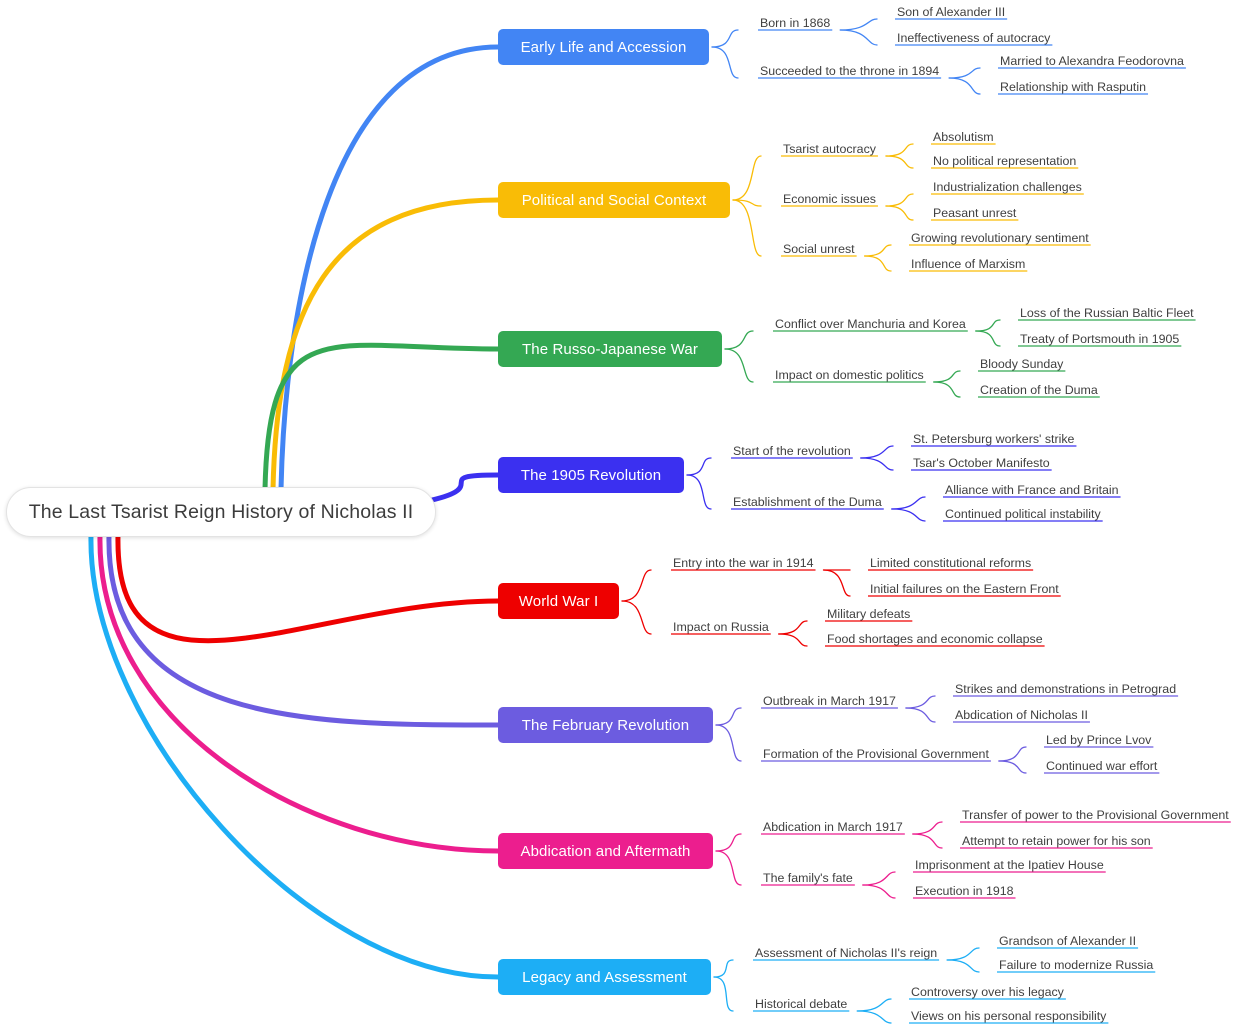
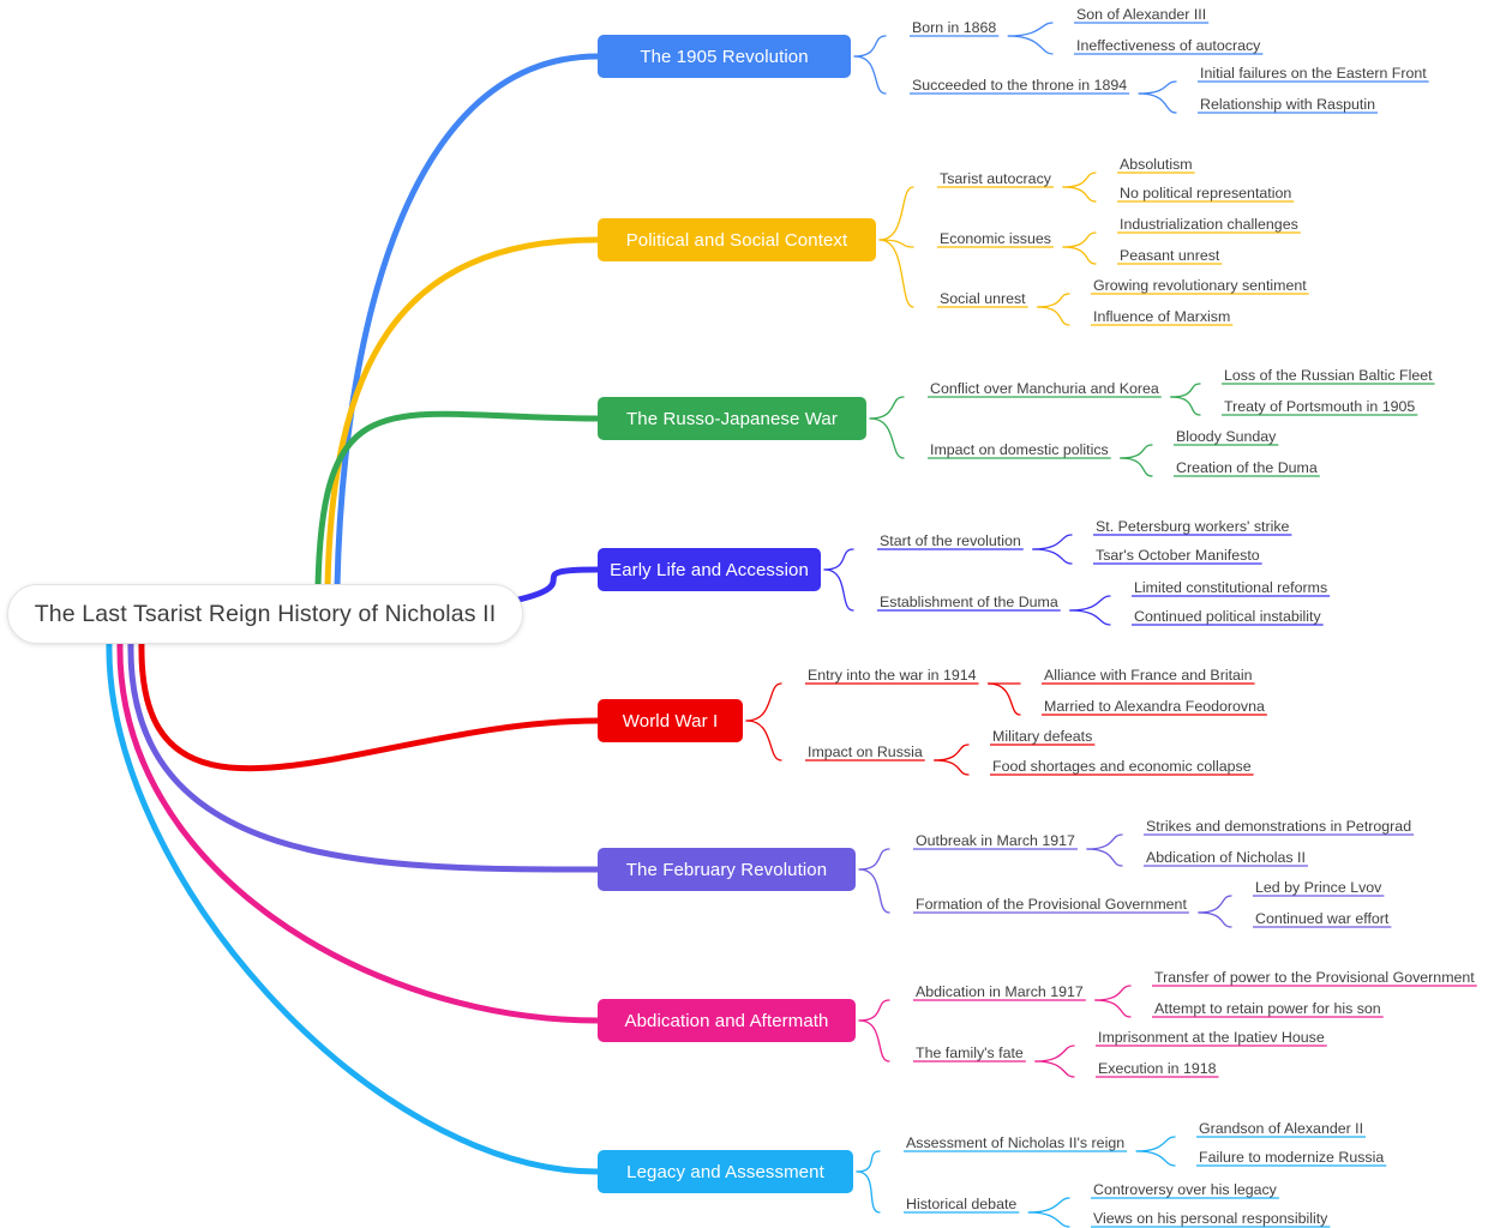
  The Last Tsarist Reign History of Nicholas II
- Early Life and Accession
+ The 1905 Revolution
  Born in 1868
  Son of Alexander III
  Ineffectiveness of autocracy
  Succeeded to the throne in 1894
- Married to Alexandra Feodorovna
+ Initial failures on the Eastern Front
  Relationship with Rasputin
  Political and Social Context
  Tsarist autocracy
  Absolutism
  No political representation
  Economic issues
  Industrialization challenges
  Peasant unrest
  Social unrest
  Growing revolutionary sentiment
  Influence of Marxism
  The Russo-Japanese War
  Conflict over Manchuria and Korea
  Loss of the Russian Baltic Fleet
  Treaty of Portsmouth in 1905
  Impact on domestic politics
  Bloody Sunday
  Creation of the Duma
- The 1905 Revolution
+ Early Life and Accession
  Start of the revolution
  St. Petersburg workers' strike
  Tsar's October Manifesto
  Establishment of the Duma
- Alliance with France and Britain
+ Limited constitutional reforms
  Continued political instability
  World War I
  Entry into the war in 1914
- Limited constitutional reforms
+ Alliance with France and Britain
- Initial failures on the Eastern Front
+ Married to Alexandra Feodorovna
  Impact on Russia
  Military defeats
  Food shortages and economic collapse
  The February Revolution
  Outbreak in March 1917
  Strikes and demonstrations in Petrograd
  Abdication of Nicholas II
  Formation of the Provisional Government
  Led by Prince Lvov
  Continued war effort
  Abdication and Aftermath
  Abdication in March 1917
  Transfer of power to the Provisional Government
  Attempt to retain power for his son
  The family's fate
  Imprisonment at the Ipatiev House
  Execution in 1918
  Legacy and Assessment
  Assessment of Nicholas II's reign
  Grandson of Alexander II
  Failure to modernize Russia
  Historical debate
  Controversy over his legacy
  Views on his personal responsibility
